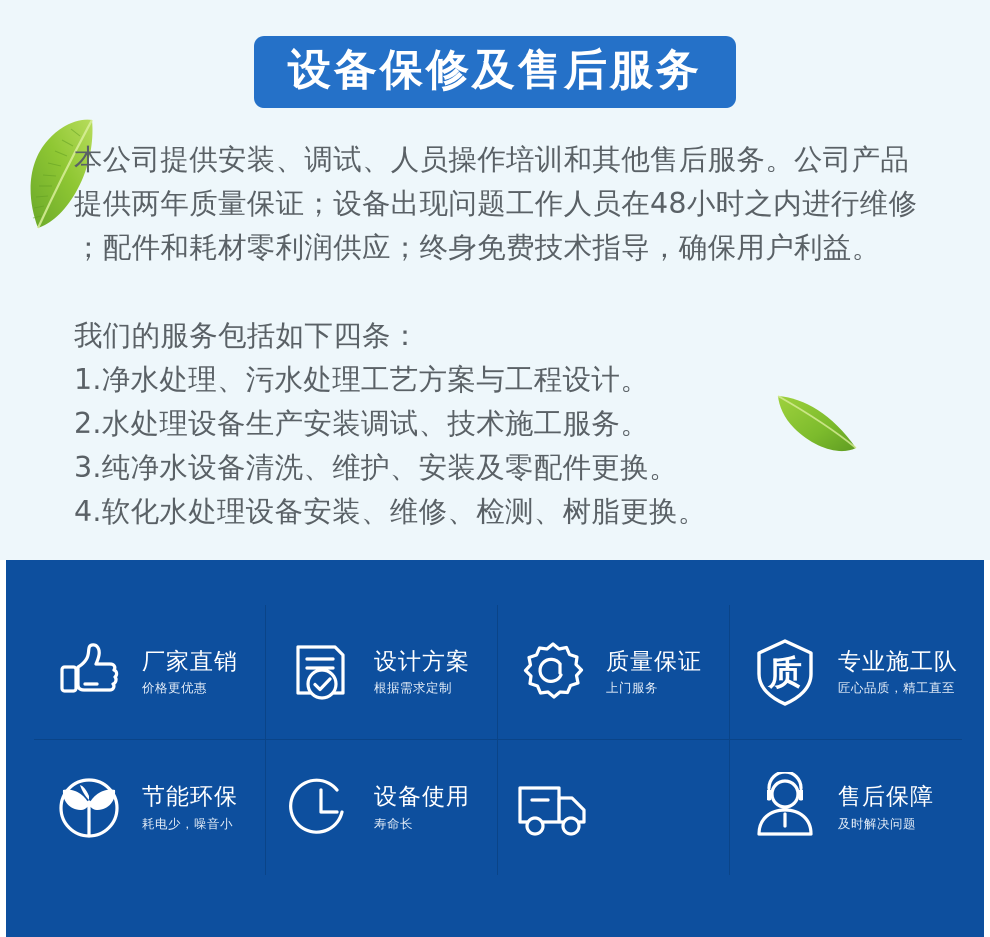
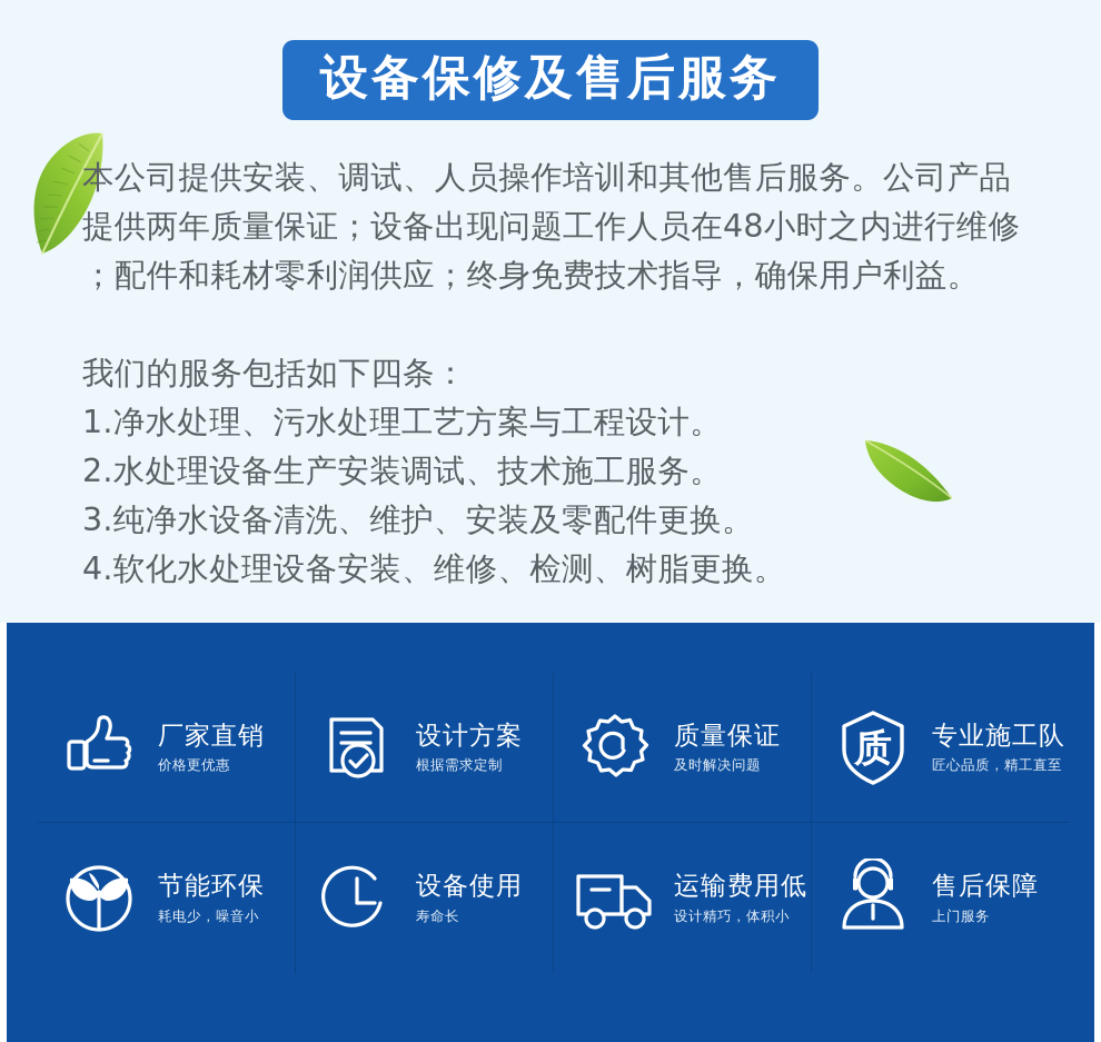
  设备保修及售后服务
  本公司提供安装、调试、人员操作培训和其他售后服务。公司产品
  提供两年质量保证；设备出现问题工作人员在48小时之内进行维修
  ；配件和耗材零利润供应；终身免费技术指导，确保用户利益。
  我们的服务包括如下四条：
  1.净水处理、污水处理工艺方案与工程设计。
  2.水处理设备生产安装调试、技术施工服务。
  3.纯净水设备清洗、维护、安装及零配件更换。
  4.软化水处理设备安装、维修、检测、树脂更换。
  厂家直销
  价格更优惠
  设计方案
  根据需求定制
  质量保证
- 上门服务
+ 及时解决问题
  质
  专业施工队
  匠心品质，精工直至
  节能环保
  耗电少，噪音小
  设备使用
  寿命长
+ 运输费用低
+ 设计精巧，体积小
  售后保障
- 及时解决问题
+ 上门服务
